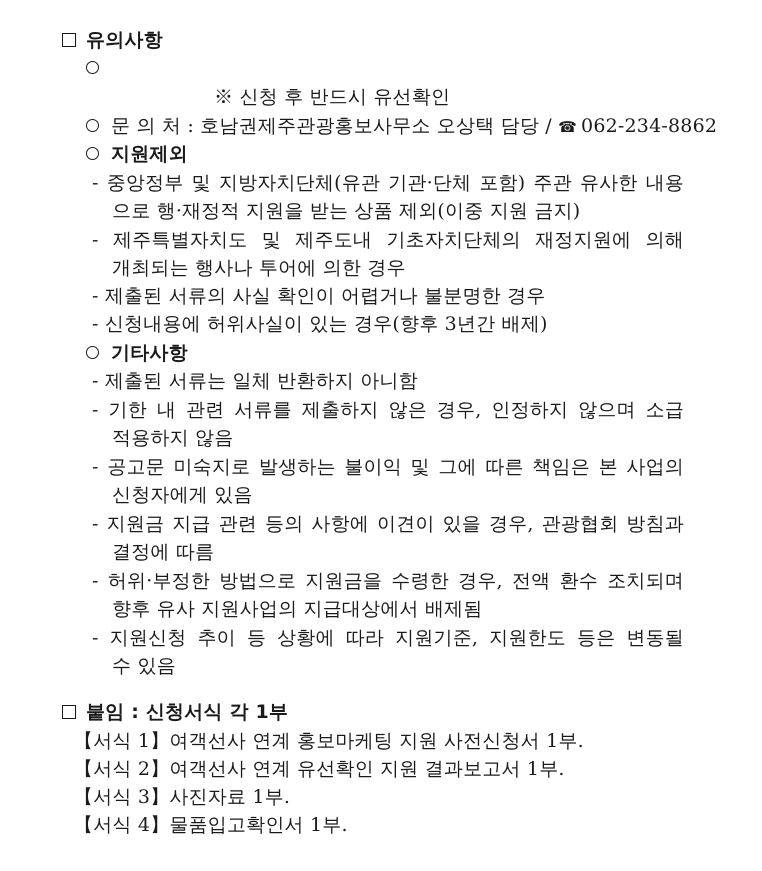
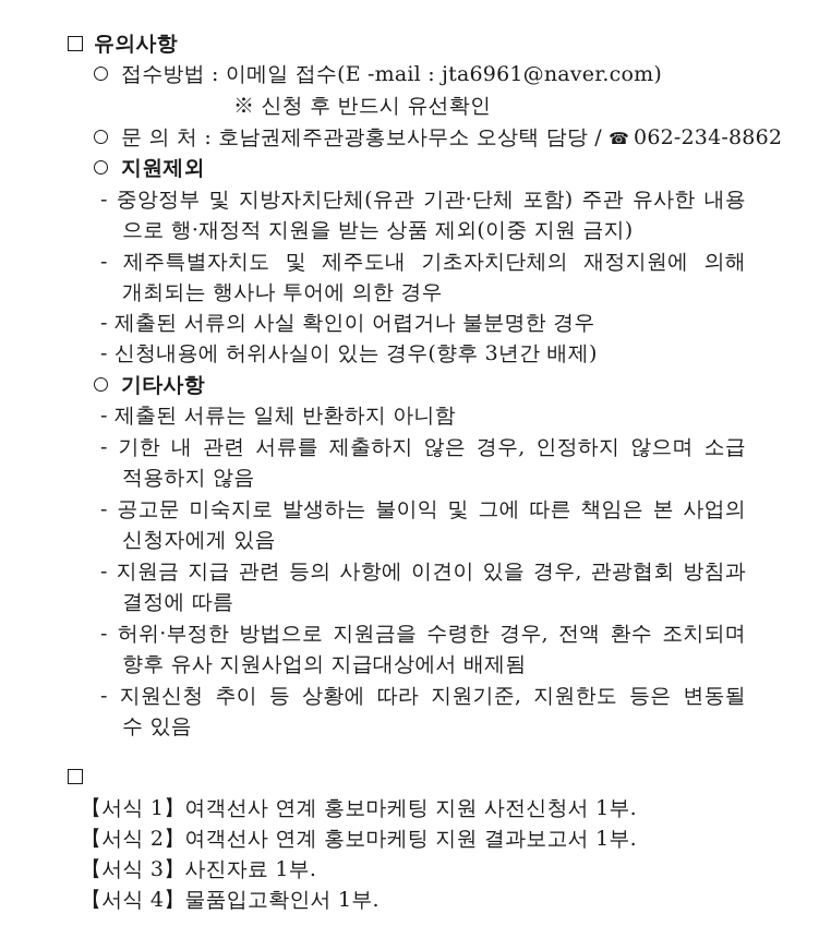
  유의사항
+ 접수방법 : 이메일 접수(E -mail : jta6961@naver.com)
  ※ 신청 후 반드시 유선확인
  문 의 처 : 호남권제주관광홍보사무소 오상택 담당 / ☎ 062-234-8862
  지원제외
  - 중앙정부 및 지방자치단체(유관 기관·단체 포함) 주관 유사한 내용
  으로 행·재정적 지원을 받는 상품 제외(이중 지원 금지)
  - 제주특별자치도 및 제주도내 기초자치단체의 재정지원에 의해
  개최되는 행사나 투어에 의한 경우
  - 제출된 서류의 사실 확인이 어렵거나 불분명한 경우
  - 신청내용에 허위사실이 있는 경우(향후 3년간 배제)
  기타사항
  - 제출된 서류는 일체 반환하지 아니함
  - 기한 내 관련 서류를 제출하지 않은 경우, 인정하지 않으며 소급
  적용하지 않음
  - 공고문 미숙지로 발생하는 불이익 및 그에 따른 책임은 본 사업의
  신청자에게 있음
  - 지원금 지급 관련 등의 사항에 이견이 있을 경우, 관광협회 방침과
  결정에 따름
  - 허위·부정한 방법으로 지원금을 수령한 경우, 전액 환수 조치되며
  향후 유사 지원사업의 지급대상에서 배제됨
  - 지원신청 추이 등 상황에 따라 지원기준, 지원한도 등은 변동될
  수 있음
- 붙임 : 신청서식 각 1부
  【서식 1】여객선사 연계 홍보마케팅 지원 사전신청서 1부.
- 【서식 2】여객선사 연계 유선확인 지원 결과보고서 1부.
+ 【서식 2】여객선사 연계 홍보마케팅 지원 결과보고서 1부.
  【서식 3】사진자료 1부.
  【서식 4】물품입고확인서 1부.
